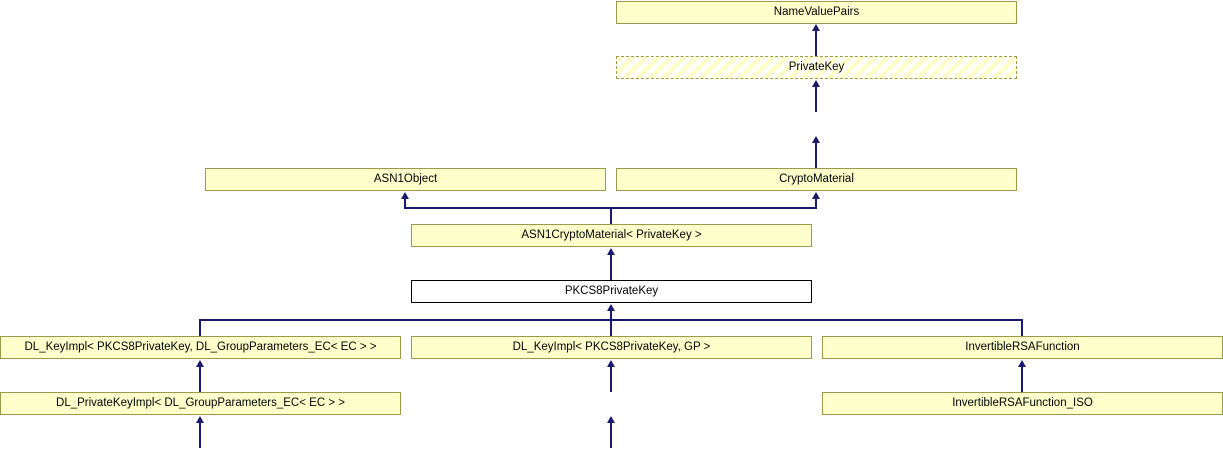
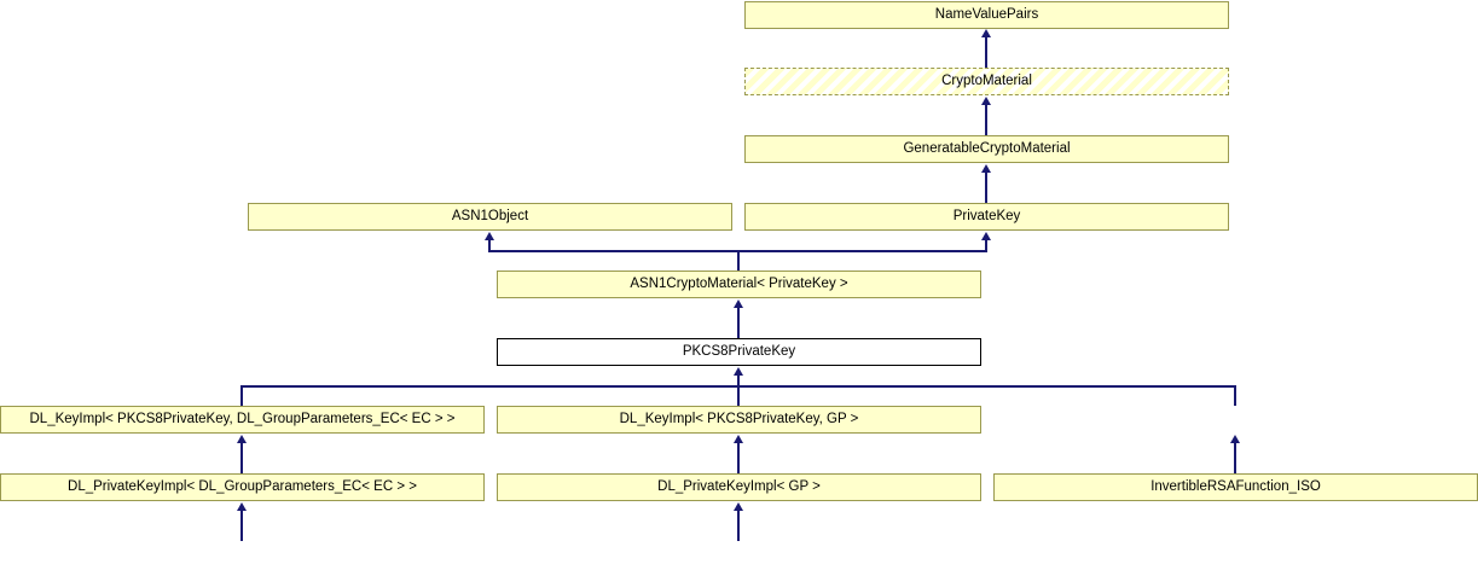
  NameValuePairs
- PrivateKey
+ CryptoMaterial
+ GeneratableCryptoMaterial
  ASN1Object
- CryptoMaterial
+ PrivateKey
  ASN1CryptoMaterial< PrivateKey >
  PKCS8PrivateKey
  DL_KeyImpl< PKCS8PrivateKey, DL_GroupParameters_EC< EC > >
  DL_KeyImpl< PKCS8PrivateKey, GP >
- InvertibleRSAFunction
  DL_PrivateKeyImpl< DL_GroupParameters_EC< EC > >
+ DL_PrivateKeyImpl< GP >
  InvertibleRSAFunction_ISO
